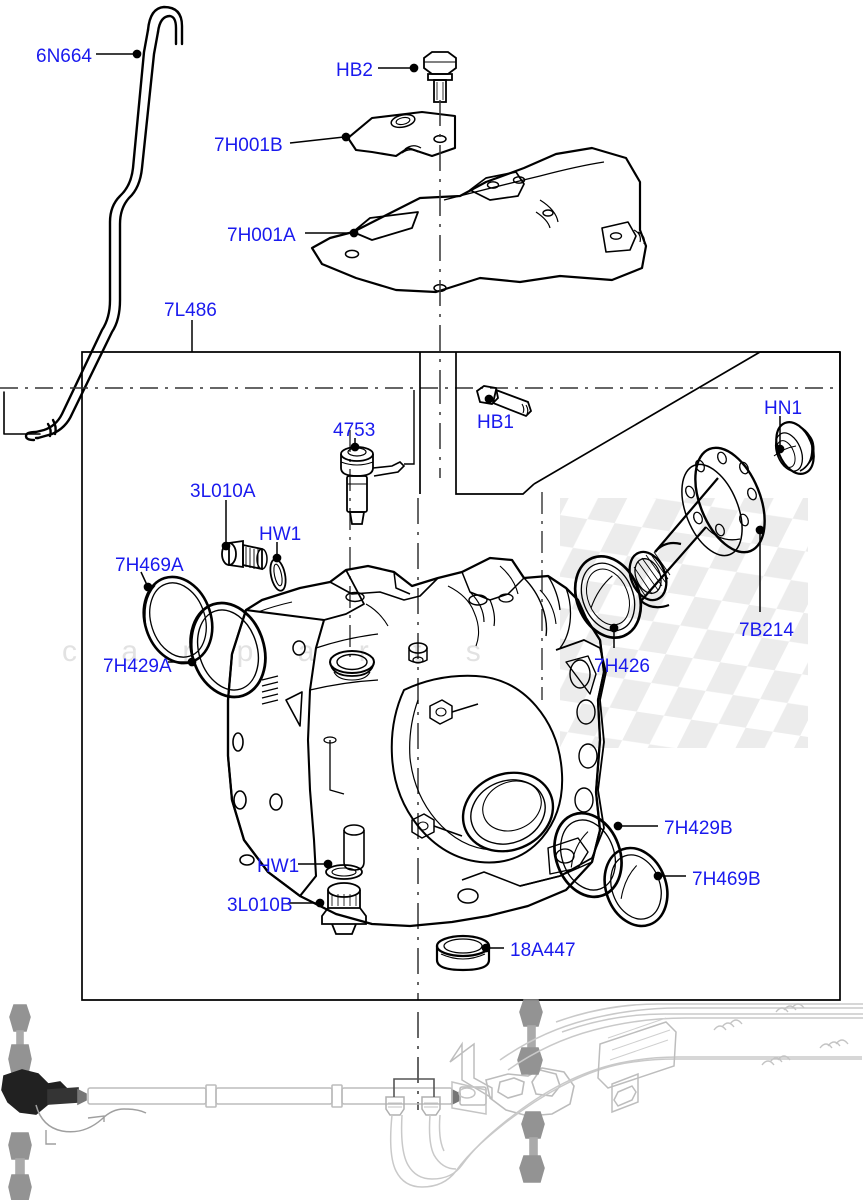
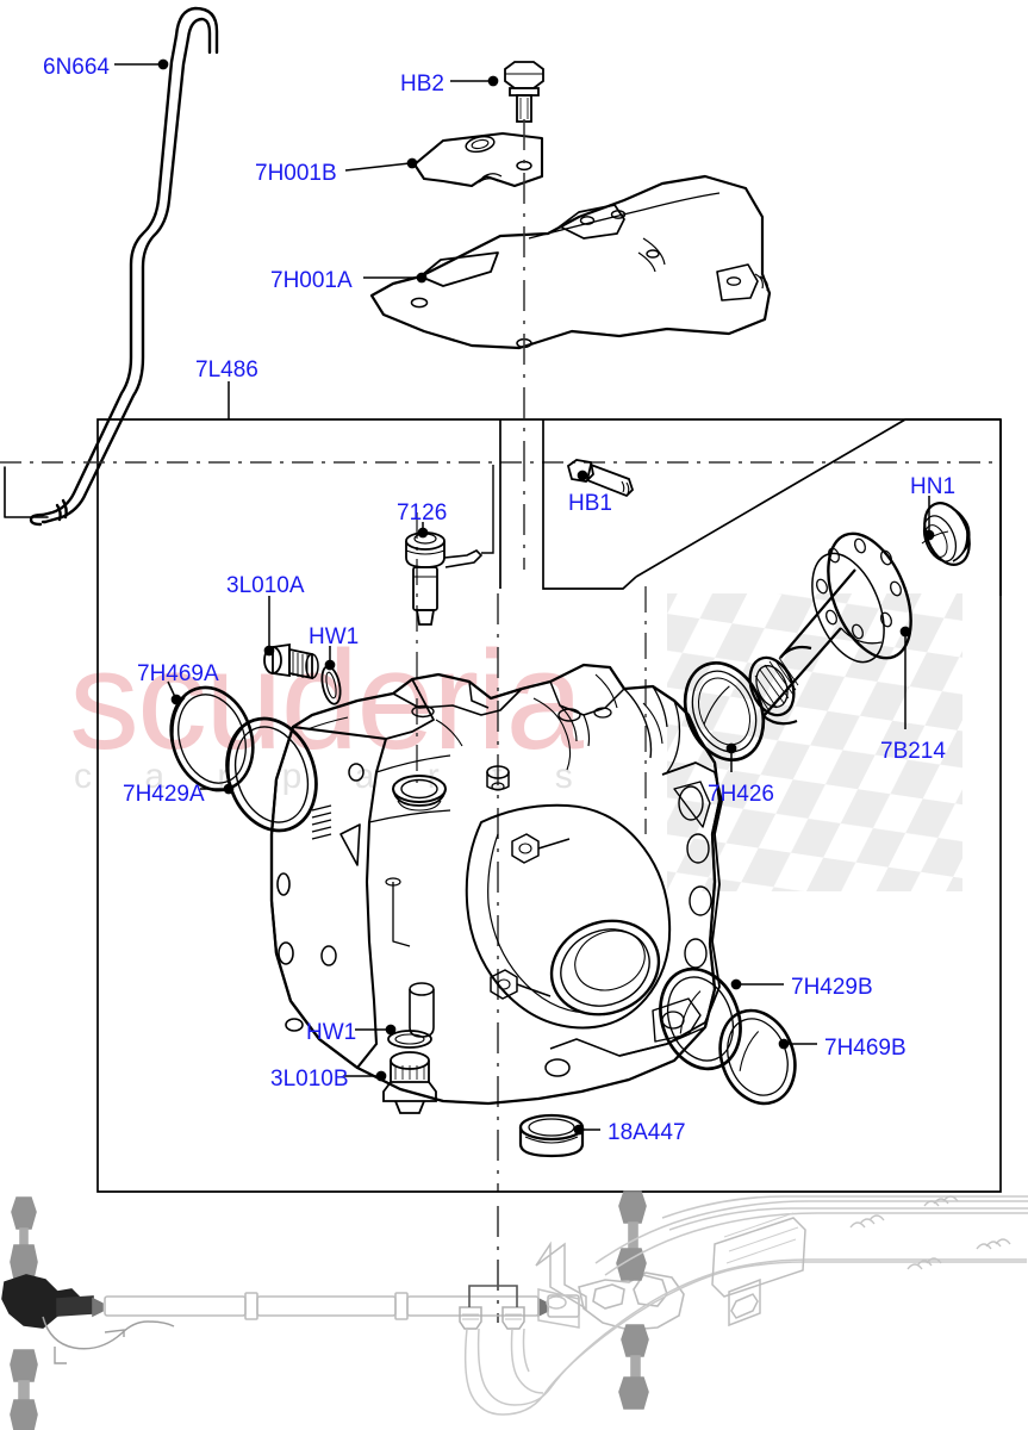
+ scuderia
  c a r p r t s
  6N664
  HB2
  7H001B
  7H001A
  7L486
- 4753
+ 7126
  HB1
  HN1
  3L010A
  HW1
  7H469A
  7B214
  7H426
  7H429A
  7H429B
  HW1
  7H469B
  3L010B
  18A447
